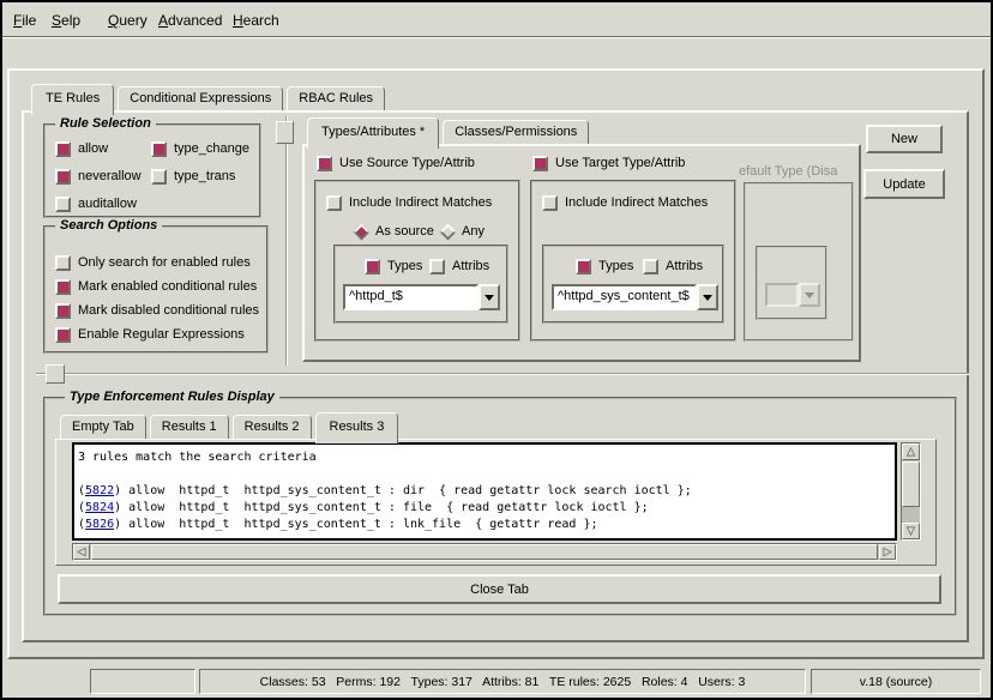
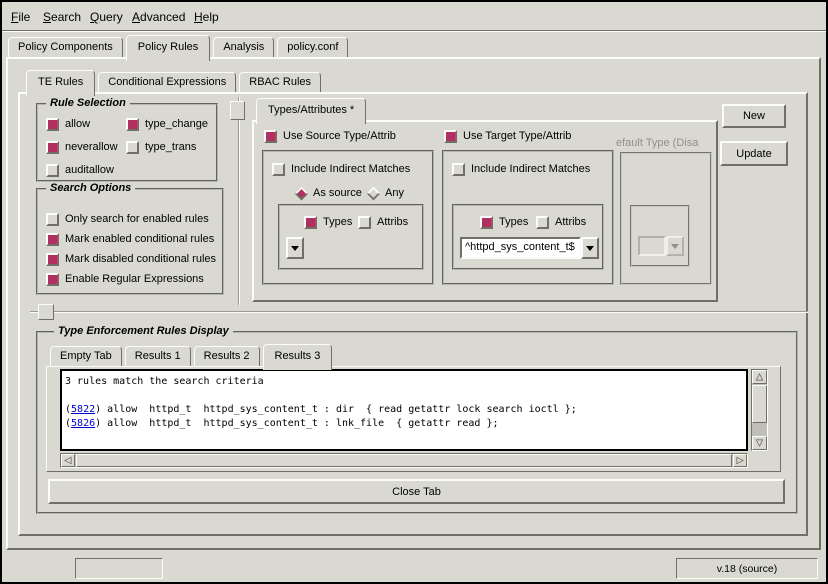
  File
- Selp
+ Search
  Query
  Advanced
- Hearch
+ Help
+ Policy Components
+ Policy Rules
+ Analysis
+ policy.conf
  TE Rules
  Conditional Expressions
  RBAC Rules
  Rule Selection
  allow
  type_change
  neverallow
  type_trans
  auditallow
  Search Options
  Only search for enabled rules
  Mark enabled conditional rules
  Mark disabled conditional rules
  Enable Regular Expressions
  Types/Attributes *
- Classes/Permissions
  Use Source Type/Attrib
  Include Indirect Matches
  As source
  Any
  Types
  Attribs
- ^httpd_t$
  Use Target Type/Attrib
  Include Indirect Matches
  Types
  Attribs
  ^httpd_sys_content_t$
  efault Type (Disa
  New
  Update
  Type Enforcement Rules Display
  Empty Tab
  Results 1
  Results 2
  Results 3
  3 rules match the search criteria
  (5822) allow httpd_t httpd_sys_content_t : dir { read getattr lock search ioctl };
- (5824) allow httpd_t httpd_sys_content_t : file { read getattr lock ioctl };
  (5826) allow httpd_t httpd_sys_content_t : lnk_file { getattr read };
  Close Tab
- Classes: 53 Perms: 192 Types: 317 Attribs: 81 TE rules: 2625 Roles: 4 Users: 3
  v.18 (source)
